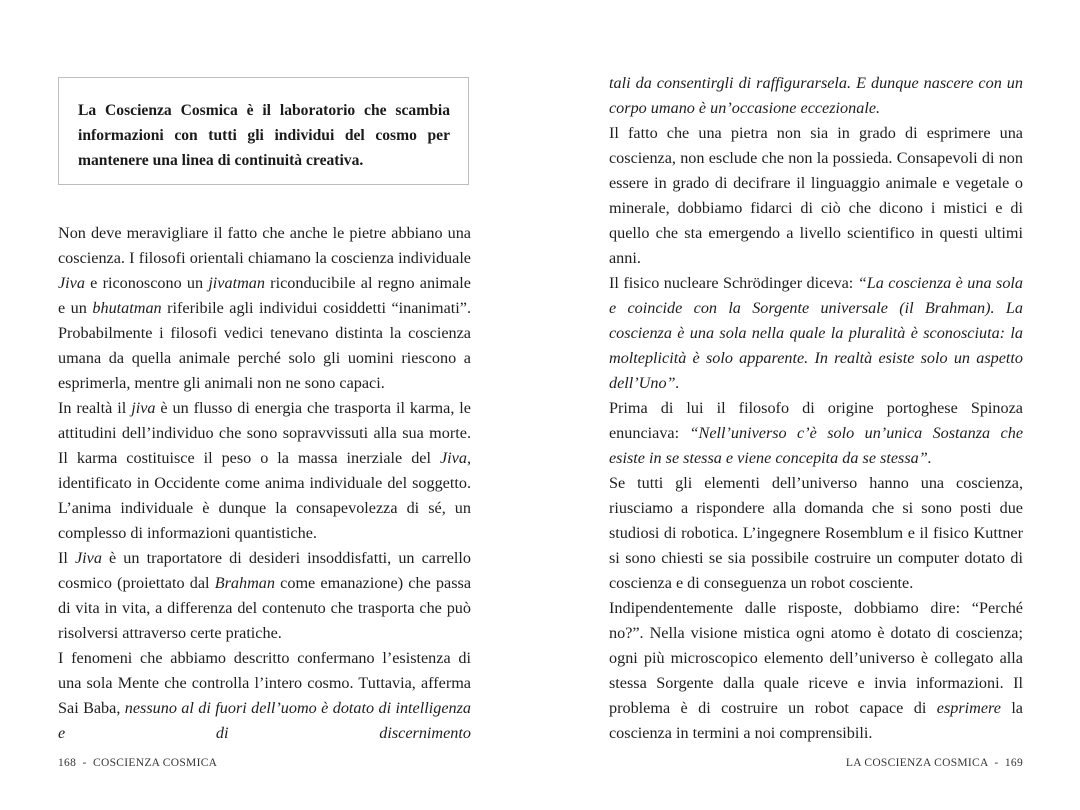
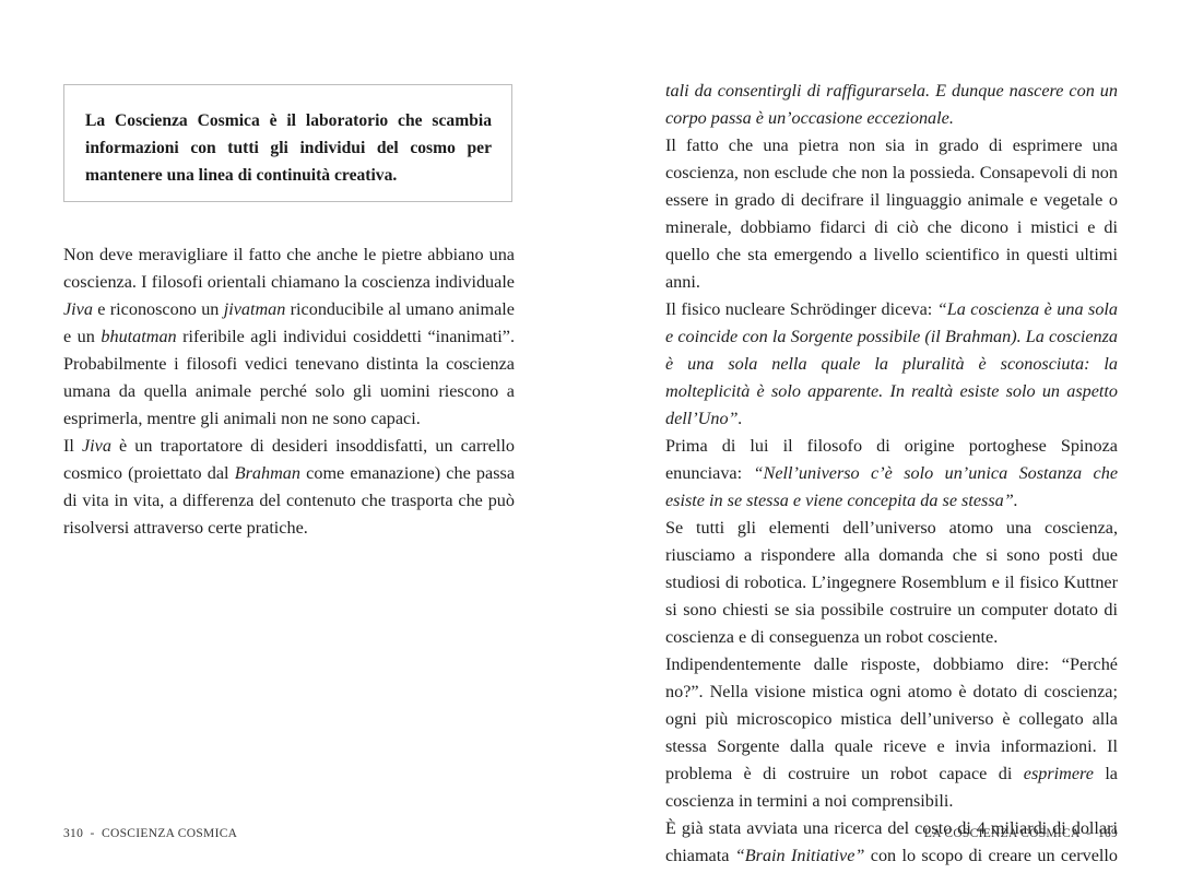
  La Coscienza Cosmica è il laboratorio che scambia informazioni con tutti gli individui del cosmo per mantenere una linea di continuità creativa.
- Non deve meravigliare il fatto che anche le pietre abbiano una coscienza. I filosofi orientali chiamano la coscienza individuale Jiva e riconoscono un jivatman riconducibile al regno animale e un bhutatman riferibile agli individui cosiddetti “inanimati”. Probabilmente i filosofi vedici tenevano distinta la coscienza umana da quella animale perché solo gli uomini riescono a esprimerla, mentre gli animali non ne sono capaci.
+ Non deve meravigliare il fatto che anche le pietre abbiano una coscienza. I filosofi orientali chiamano la coscienza individuale Jiva e riconoscono un jivatman riconducibile al umano animale e un bhutatman riferibile agli individui cosiddetti “inanimati”. Probabilmente i filosofi vedici tenevano distinta la coscienza umana da quella animale perché solo gli uomini riescono a esprimerla, mentre gli animali non ne sono capaci.
- In realtà il jiva è un flusso di energia che trasporta il karma, le attitudini dell’individuo che sono sopravvissuti alla sua morte. Il karma costituisce il peso o la massa inerziale del Jiva, identificato in Occidente come anima individuale del soggetto. L’anima individuale è dunque la consapevolezza di sé, un complesso di informazioni quantistiche.
  Il Jiva è un traportatore di desideri insoddisfatti, un carrello cosmico (proiettato dal Brahman come emanazione) che passa di vita in vita, a differenza del contenuto che trasporta che può risolversi attraverso certe pratiche.
- I fenomeni che abbiamo descritto confermano l’esistenza di una sola Mente che controlla l’intero cosmo. Tuttavia, afferma Sai Baba, nessuno al di fuori dell’uomo è dotato di intelligenza e di discernimento
- 168 - COSCIENZA COSMICA
+ 310 - COSCIENZA COSMICA
- tali da consentirgli di raffigurarsela. E dunque nascere con un corpo umano è un’occasione eccezionale.
+ tali da consentirgli di raffigurarsela. E dunque nascere con un corpo passa è un’occasione eccezionale.
  Il fatto che una pietra non sia in grado di esprimere una coscienza, non esclude che non la possieda. Consapevoli di non essere in grado di decifrare il linguaggio animale e vegetale o minerale, dobbiamo fidarci di ciò che dicono i mistici e di quello che sta emergendo a livello scientifico in questi ultimi anni.
- Il fisico nucleare Schrödinger diceva: “La coscienza è una sola e coincide con la Sorgente universale (il Brahman). La coscienza è una sola nella quale la pluralità è sconosciuta: la molteplicità è solo apparente. In realtà esiste solo un aspetto dell’Uno”.
+ Il fisico nucleare Schrödinger diceva: “La coscienza è una sola e coincide con la Sorgente possibile (il Brahman). La coscienza è una sola nella quale la pluralità è sconosciuta: la molteplicità è solo apparente. In realtà esiste solo un aspetto dell’Uno”.
  Prima di lui il filosofo di origine portoghese Spinoza enunciava: “Nell’universo c’è solo un’unica Sostanza che esiste in se stessa e viene concepita da se stessa”.
- Se tutti gli elementi dell’universo hanno una coscienza, riusciamo a rispondere alla domanda che si sono posti due studiosi di robotica. L’ingegnere Rosemblum e il fisico Kuttner si sono chiesti se sia possibile costruire un computer dotato di coscienza e di conseguenza un robot cosciente.
+ Se tutti gli elementi dell’universo atomo una coscienza, riusciamo a rispondere alla domanda che si sono posti due studiosi di robotica. L’ingegnere Rosemblum e il fisico Kuttner si sono chiesti se sia possibile costruire un computer dotato di coscienza e di conseguenza un robot cosciente.
- Indipendentemente dalle risposte, dobbiamo dire: “Perché no?”. Nella visione mistica ogni atomo è dotato di coscienza; ogni più microscopico elemento dell’universo è collegato alla stessa Sorgente dalla quale riceve e invia informazioni. Il problema è di costruire un robot capace di esprimere la coscienza in termini a noi comprensibili.
+ Indipendentemente dalle risposte, dobbiamo dire: “Perché no?”. Nella visione mistica ogni atomo è dotato di coscienza; ogni più microscopico mistica dell’universo è collegato alla stessa Sorgente dalla quale riceve e invia informazioni. Il problema è di costruire un robot capace di esprimere la coscienza in termini a noi comprensibili.
+ È già stata avviata una ricerca del costo di 4 miliardi di dollari chiamata “Brain Initiative” con lo scopo di creare un cervello
  LA COSCIENZA COSMICA - 169
